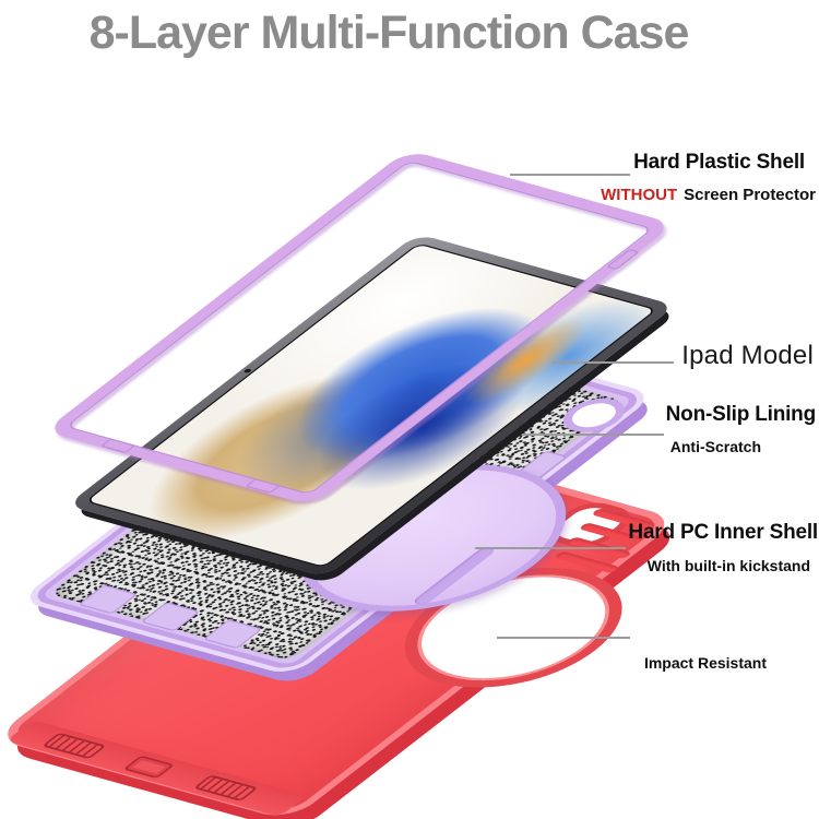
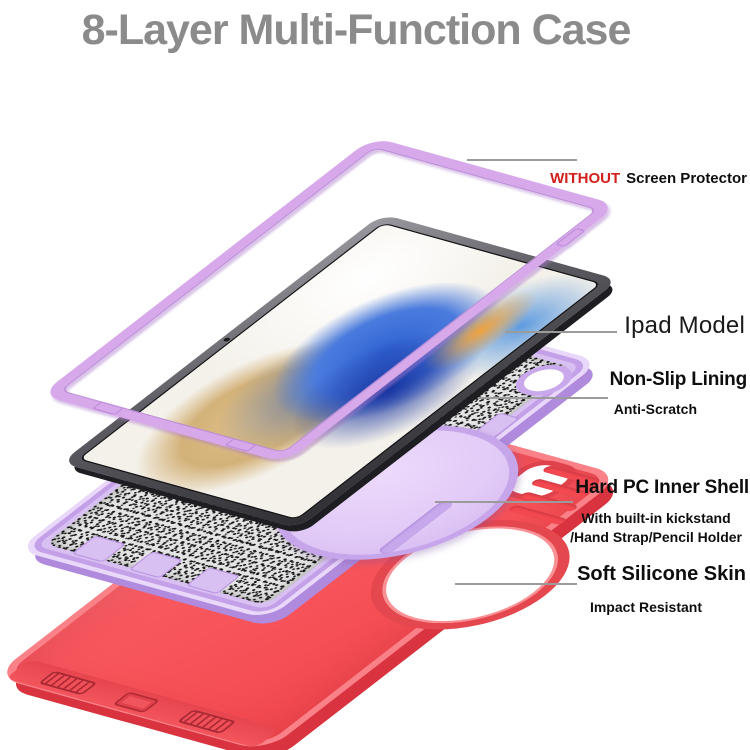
  8-Layer Multi-Function Case
- Hard Plastic Shell
  WITHOUT Screen Protector
  Ipad Model
  Non-Slip Lining
  Anti-Scratch
  Hard PC Inner Shell
  With built-in kickstand
+ /Hand Strap/Pencil Holder
+ Soft Silicone Skin
  Impact Resistant
